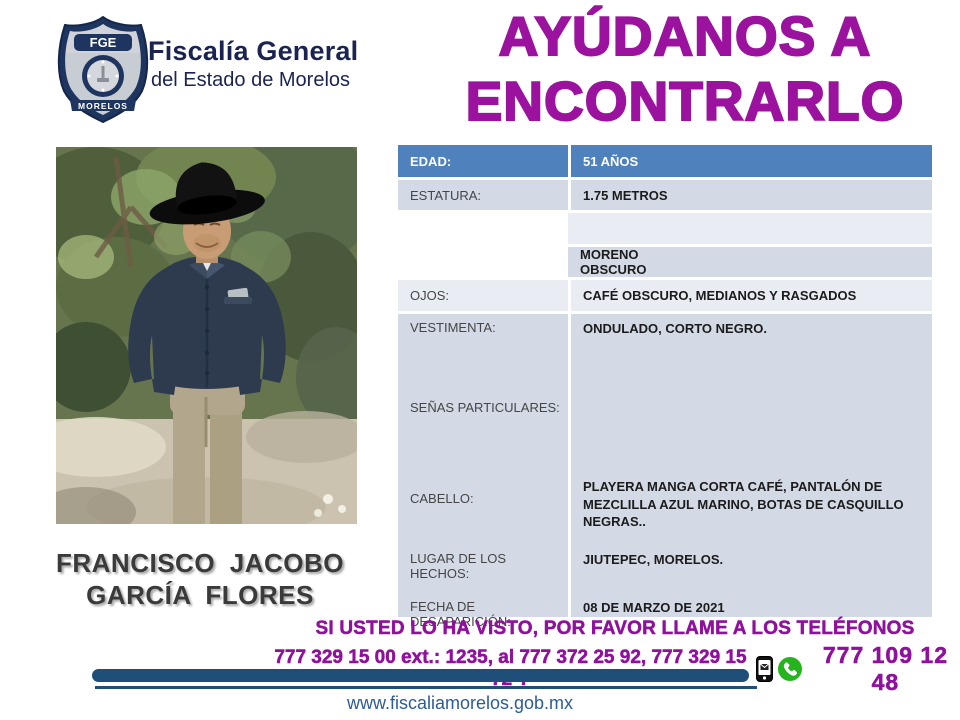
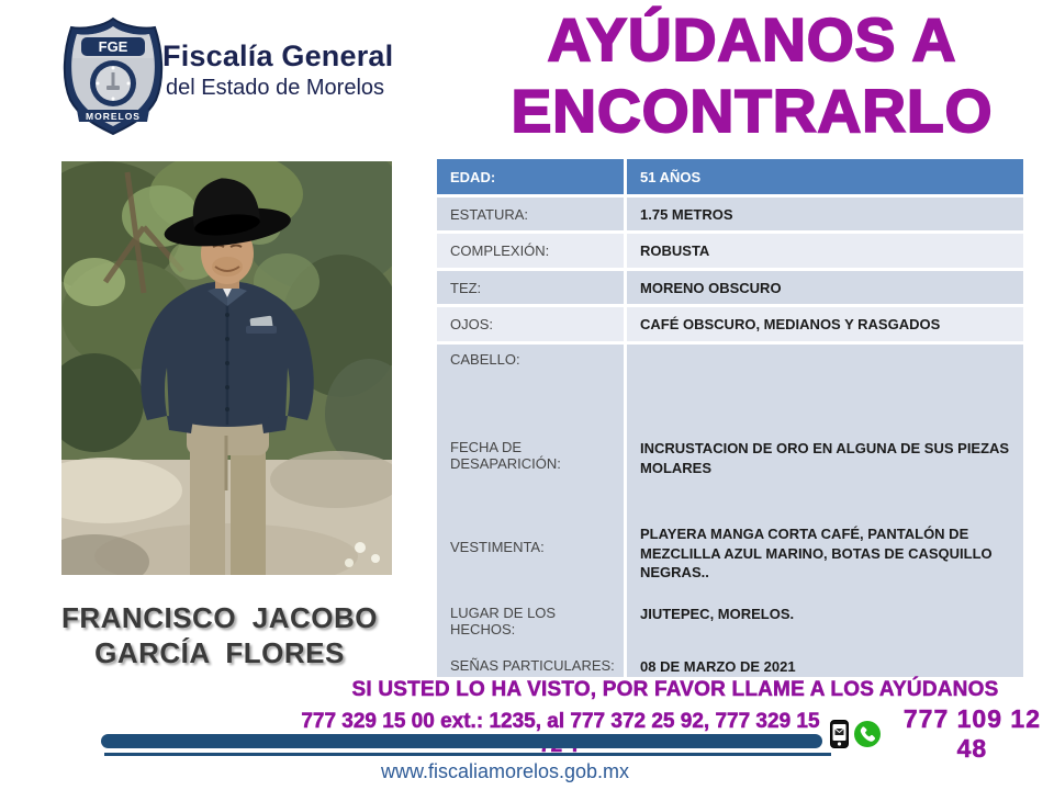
  FGE
  MORELOS
  Fiscalía General
  del Estado de Morelos
  AYÚDANOS A
  ENCONTRARLO
  FRANCISCO JACOBO
  GARCÍA FLORES
  EDAD:
  51 AÑOS
  ESTATURA:
  1.75 METROS
+ COMPLEXIÓN:
+ ROBUSTA
+ TEZ:
  MORENO OBSCURO
  OJOS:
  CAFÉ OBSCURO, MEDIANOS Y RASGADOS
- VESTIMENTA:
+ CABELLO:
- ONDULADO, CORTO NEGRO.
- SEÑAS PARTICULARES:
+ FECHA DE DESAPARICIÓN:
+ INCRUSTACION DE ORO EN ALGUNA DE SUS PIEZAS MOLARES
- CABELLO:
+ VESTIMENTA:
  PLAYERA MANGA CORTA CAFÉ, PANTALÓN DE MEZCLILLA AZUL MARINO, BOTAS DE CASQUILLO NEGRAS..
  LUGAR DE LOS HECHOS:
  JIUTEPEC, MORELOS.
- FECHA DE DESAPARICIÓN:
+ SEÑAS PARTICULARES:
  08 DE MARZO DE 2021
- SI USTED LO HA VISTO, POR FAVOR LLAME A LOS TELÉFONOS
+ SI USTED LO HA VISTO, POR FAVOR LLAME A LOS AYÚDANOS
  777 329 15 00 ext.: 1235, al 777 372 25 92, 777 329 15
  777 109 12 48
  www.fiscaliamorelos.gob.mx
